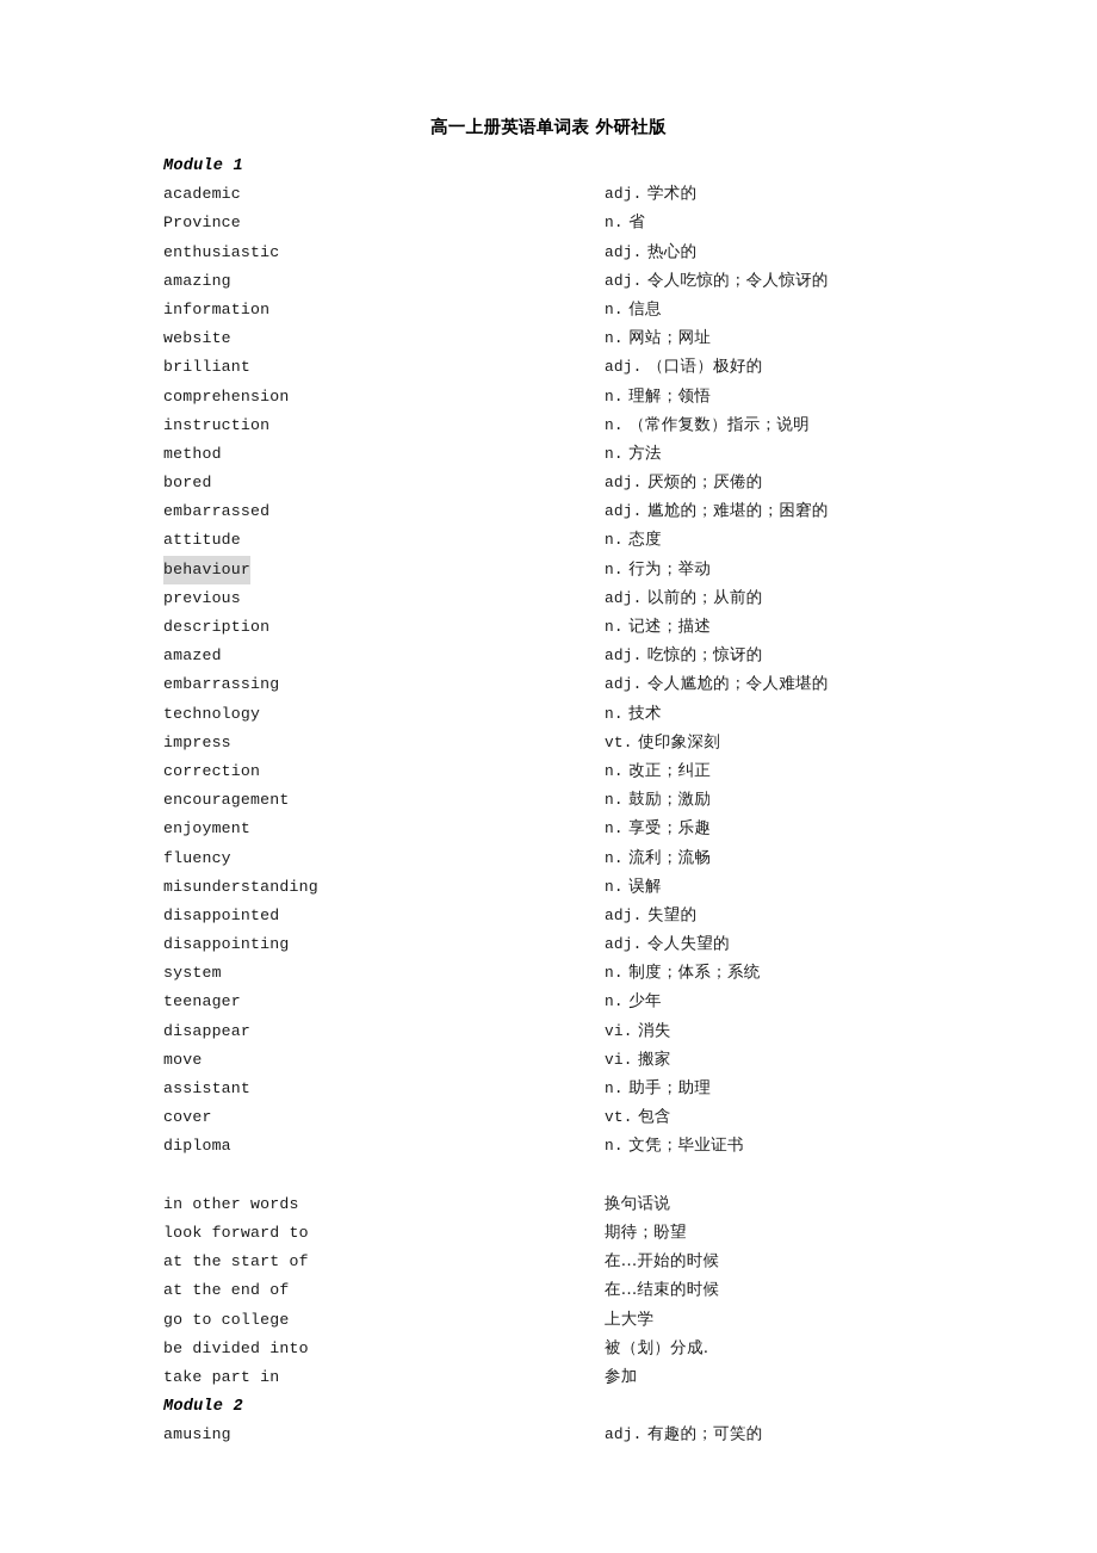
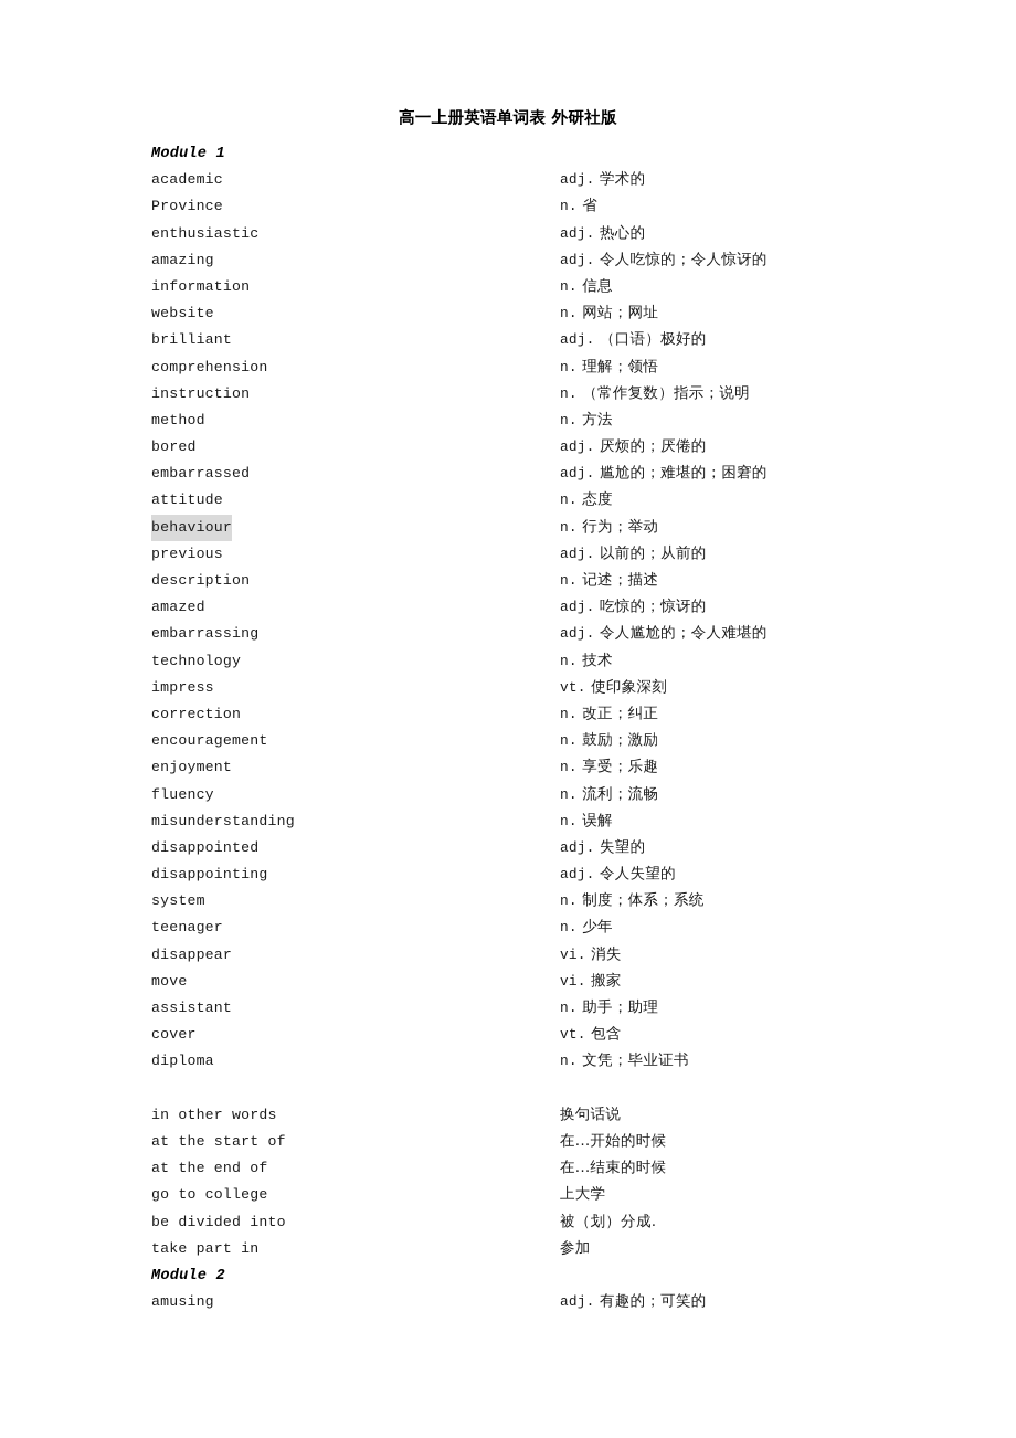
  高一上册英语单词表 外研社版
  Module 1
  academic
  adj. 学术的
  Province
  n. 省
  enthusiastic
  adj. 热心的
  amazing
  adj. 令人吃惊的；令人惊讶的
  information
  n. 信息
  website
  n. 网站；网址
  brilliant
  adj. （口语）极好的
  comprehension
  n. 理解；领悟
  instruction
  n. （常作复数）指示；说明
  method
  n. 方法
  bored
  adj. 厌烦的；厌倦的
  embarrassed
  adj. 尴尬的；难堪的；困窘的
  attitude
  n. 态度
  behaviour
  n. 行为；举动
  previous
  adj. 以前的；从前的
  description
  n. 记述；描述
  amazed
  adj. 吃惊的；惊讶的
  embarrassing
  adj. 令人尴尬的；令人难堪的
  technology
  n. 技术
  impress
  vt. 使印象深刻
  correction
  n. 改正；纠正
  encouragement
  n. 鼓励；激励
  enjoyment
  n. 享受；乐趣
  fluency
  n. 流利；流畅
  misunderstanding
  n. 误解
  disappointed
  adj. 失望的
  disappointing
  adj. 令人失望的
  system
  n. 制度；体系；系统
  teenager
  n. 少年
  disappear
  vi. 消失
  move
  vi. 搬家
  assistant
  n. 助手；助理
  cover
  vt. 包含
  diploma
  n. 文凭；毕业证书
  in other words
  换句话说
- look forward to
- 期待；盼望
  at the start of
  在...开始的时候
  at the end of
  在...结束的时候
  go to college
  上大学
  be divided into
  被（划）分成.
  take part in
  参加
  Module 2
  amusing
  adj. 有趣的；可笑的
